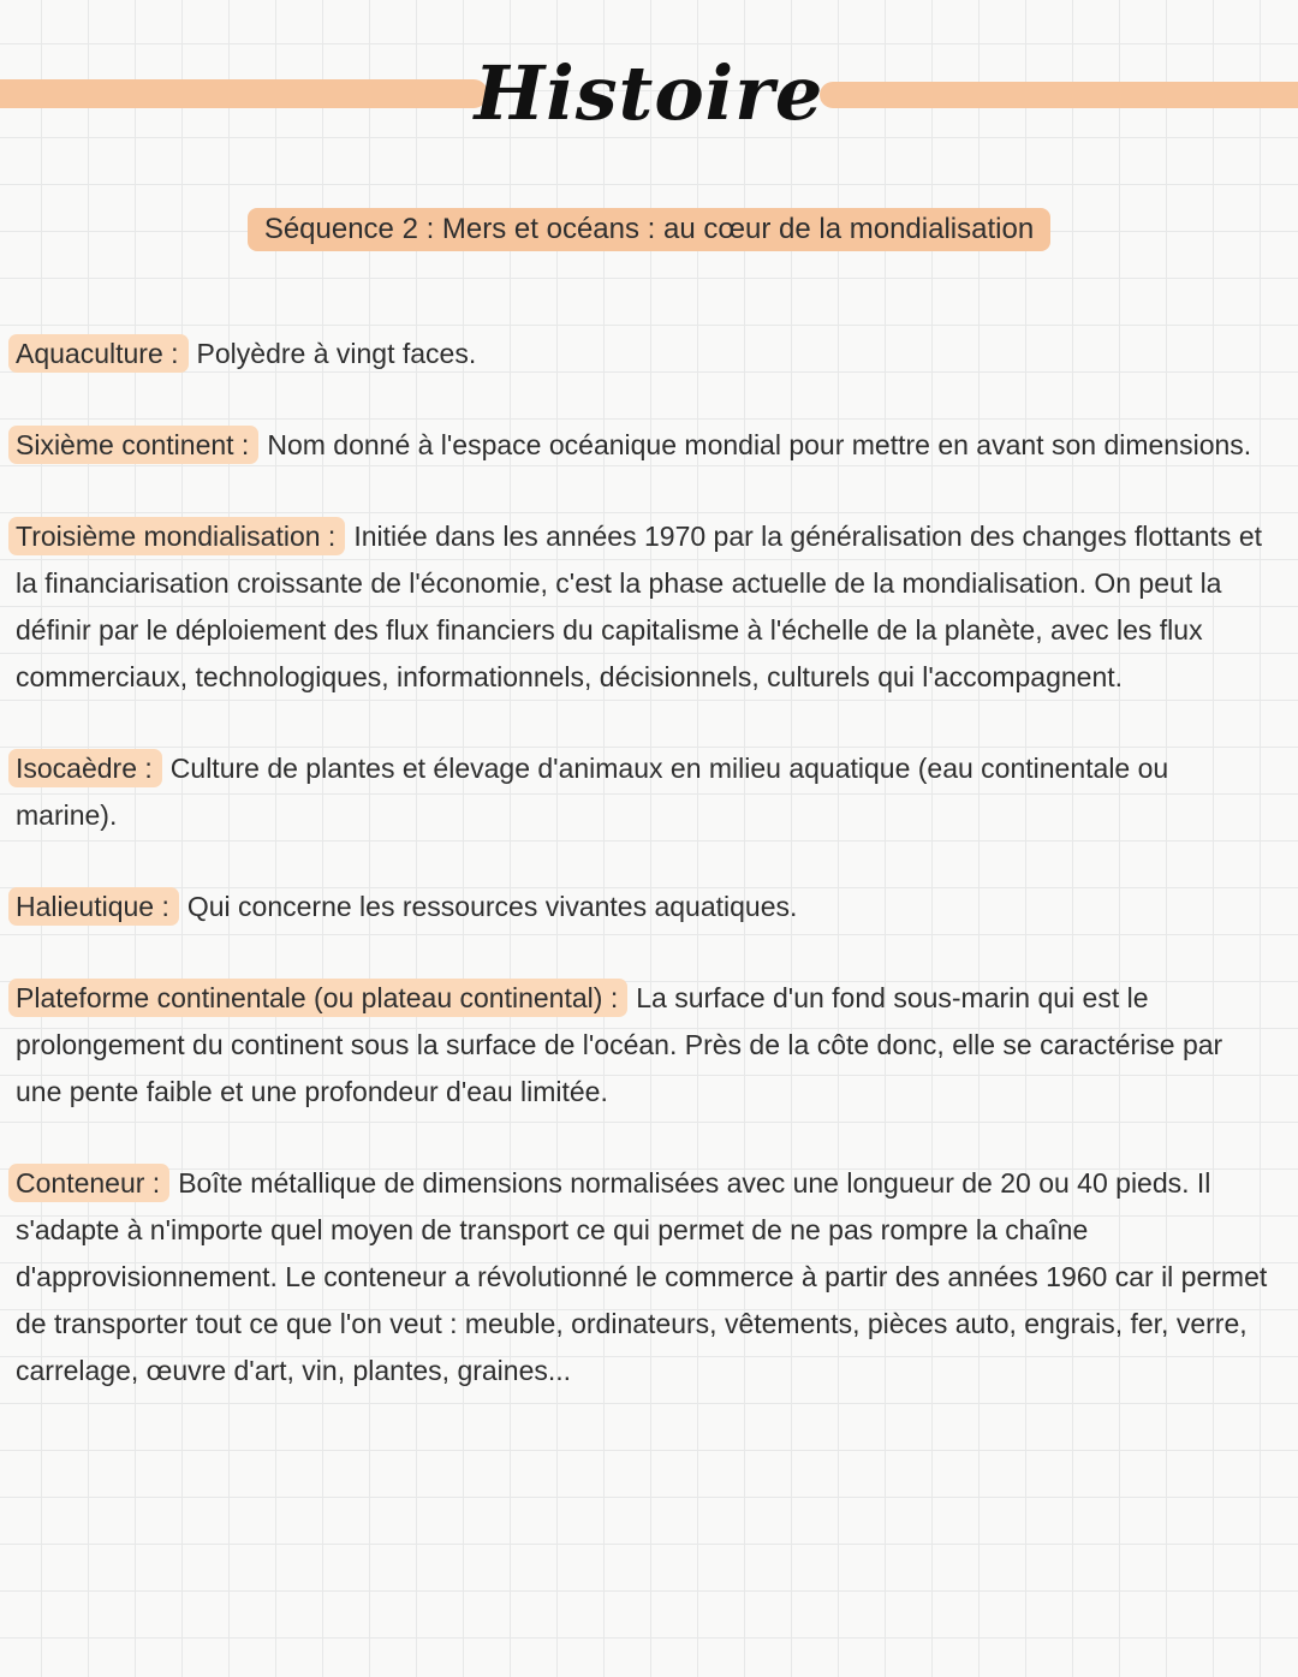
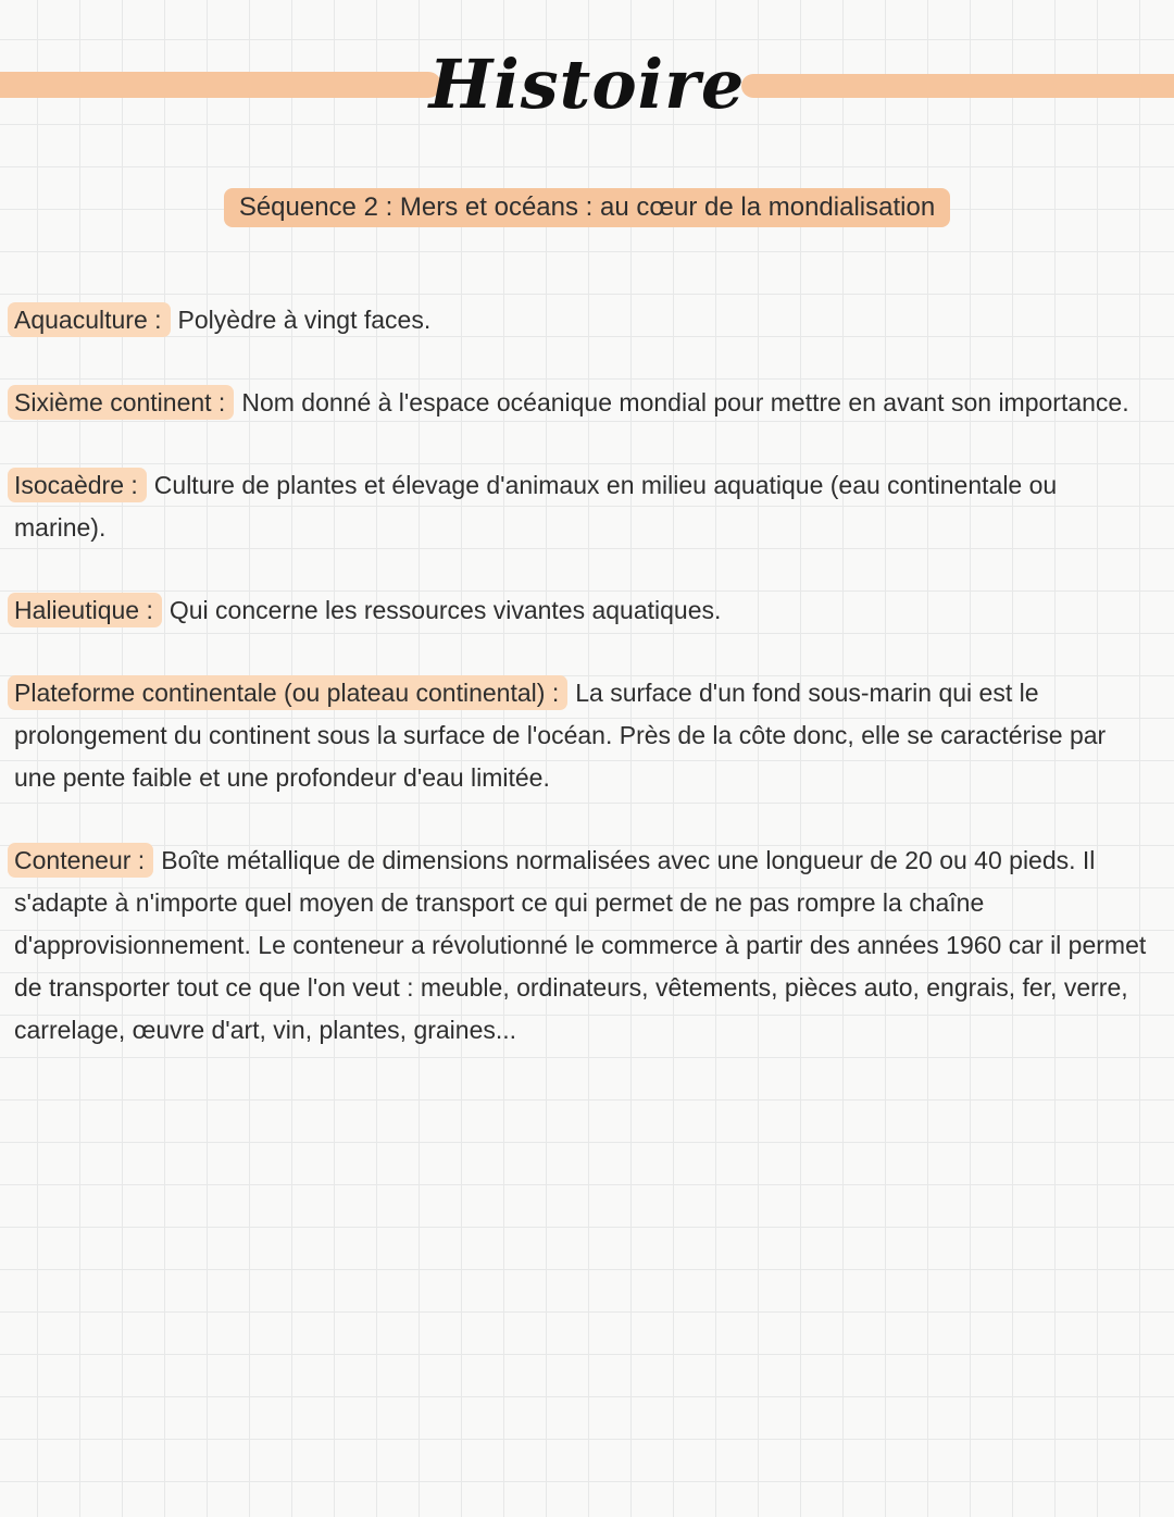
  Histoire
  Séquence 2 : Mers et océans : au cœur de la mondialisation
  Aquaculture : Polyèdre à vingt faces.
- Sixième continent : Nom donné à l'espace océanique mondial pour mettre en avant son dimensions.
+ Sixième continent : Nom donné à l'espace océanique mondial pour mettre en avant son importance.
- Troisième mondialisation : Initiée dans les années 1970 par la généralisation des changes flottants et la financiarisation croissante de l'économie, c'est la phase actuelle de la mondialisation. On peut la définir par le déploiement des flux financiers du capitalisme à l'échelle de la planète, avec les flux commerciaux, technologiques, informationnels, décisionnels, culturels qui l'accompagnent.
  Isocaèdre : Culture de plantes et élevage d'animaux en milieu aquatique (eau continentale ou marine).
  Halieutique : Qui concerne les ressources vivantes aquatiques.
  Plateforme continentale (ou plateau continental) : La surface d'un fond sous-marin qui est le prolongement du continent sous la surface de l'océan. Près de la côte donc, elle se caractérise par une pente faible et une profondeur d'eau limitée.
  Conteneur : Boîte métallique de dimensions normalisées avec une longueur de 20 ou 40 pieds. Il s'adapte à n'importe quel moyen de transport ce qui permet de ne pas rompre la chaîne d'approvisionnement. Le conteneur a révolutionné le commerce à partir des années 1960 car il permet de transporter tout ce que l'on veut : meuble, ordinateurs, vêtements, pièces auto, engrais, fer, verre, carrelage, œuvre d'art, vin, plantes, graines...
